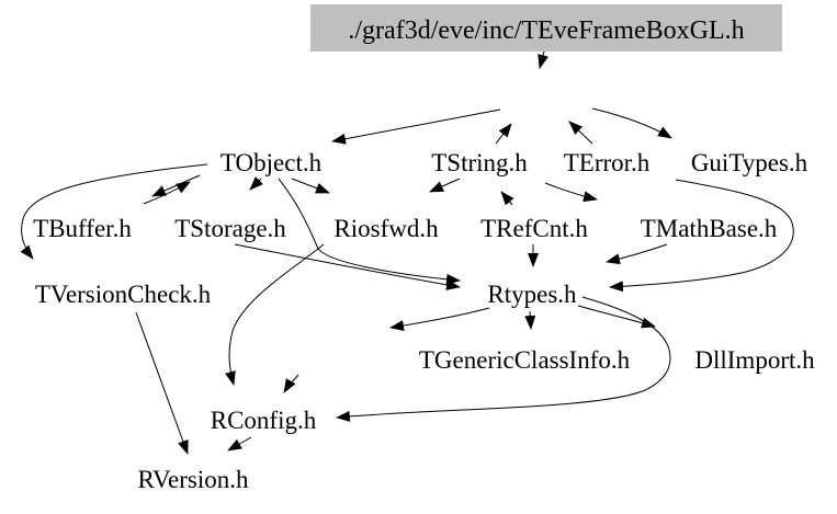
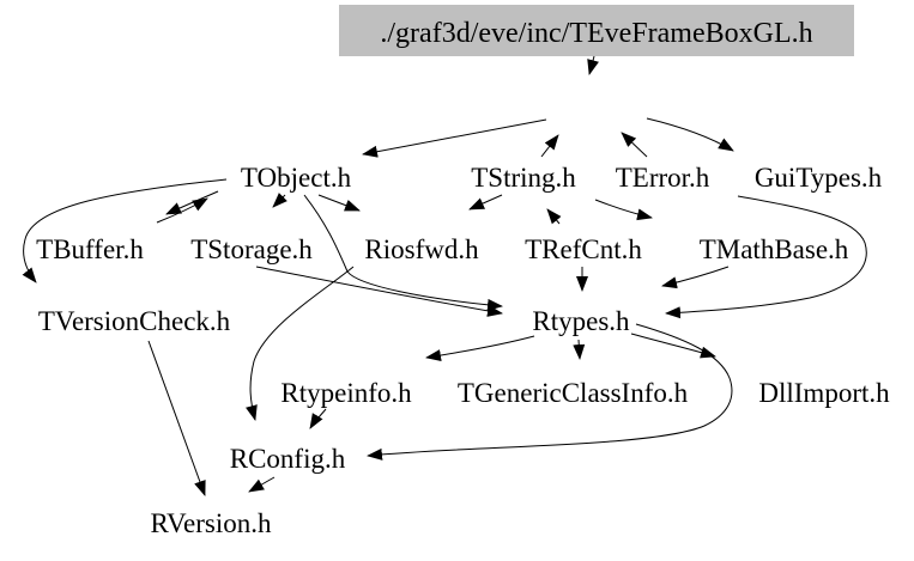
  ./graf3d/eve/inc/TEveFrameBoxGL.h
  TObject.h
  TString.h
  TError.h
  GuiTypes.h
  TBuffer.h
  TStorage.h
  Riosfwd.h
  TRefCnt.h
  TMathBase.h
  TVersionCheck.h
  Rtypes.h
+ Rtypeinfo.h
  TGenericClassInfo.h
  DllImport.h
  RConfig.h
  RVersion.h
